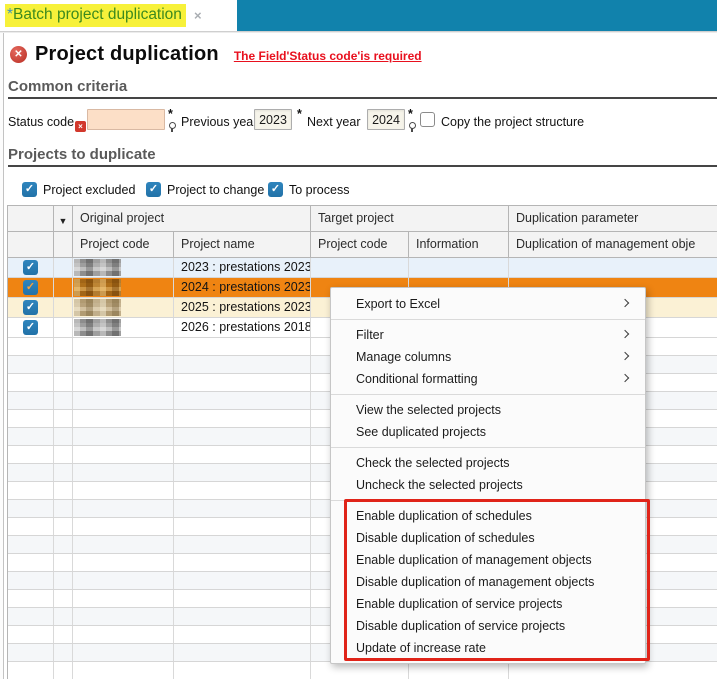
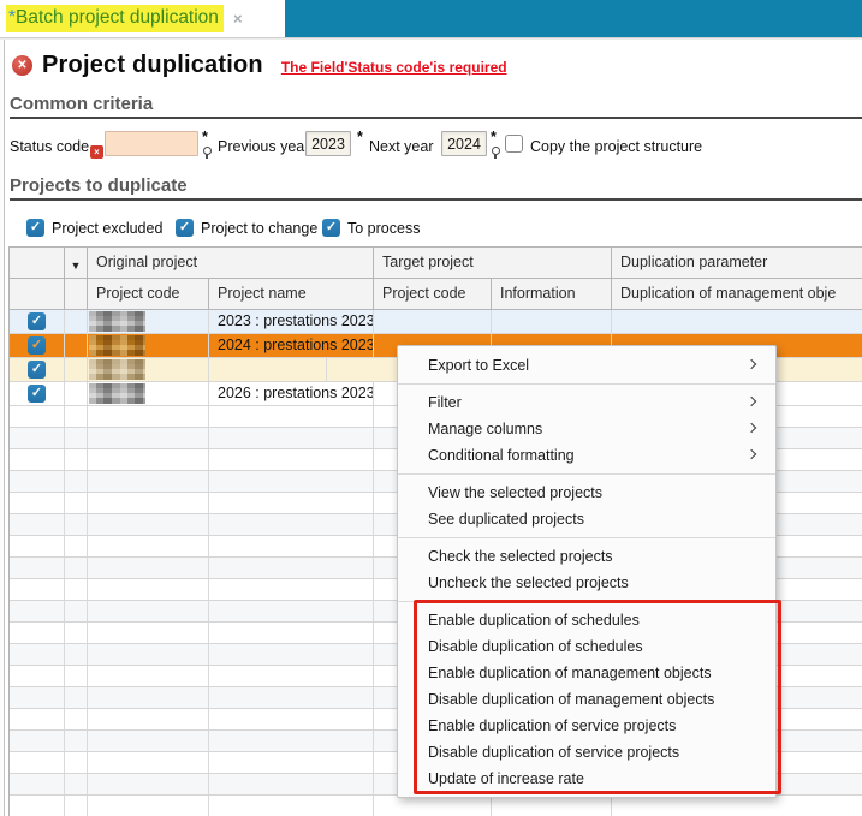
  *Batch project duplication
  ×
  ✕
  Project duplication
  The Field'Status code'is required
  Common criteria
  Status code
  ×
  *
  Previous yea
  2023
  *
  Next year
  2024
  *
  Copy the project structure
  Projects to duplicate
  ✓
  Project excluded
  ✓
  Project to change
  ✓
  To process
  ▼
  Original project
  Target project
  Duplication parameter
  Project code
  Project name
  Project code
  Information
  Duplication of management obje
  ✓
  2023 : prestations 2023
  ✓
  2024 : prestations 2023
  ✓
- 2025 : prestations 2023
  ✓
- 2026 : prestations 2018
+ 2026 : prestations 2023
  Export to Excel
  Filter
  Manage columns
  Conditional formatting
  View the selected projects
  See duplicated projects
  Check the selected projects
  Uncheck the selected projects
  Enable duplication of schedules
  Disable duplication of schedules
  Enable duplication of management objects
  Disable duplication of management objects
  Enable duplication of service projects
  Disable duplication of service projects
  Update of increase rate
